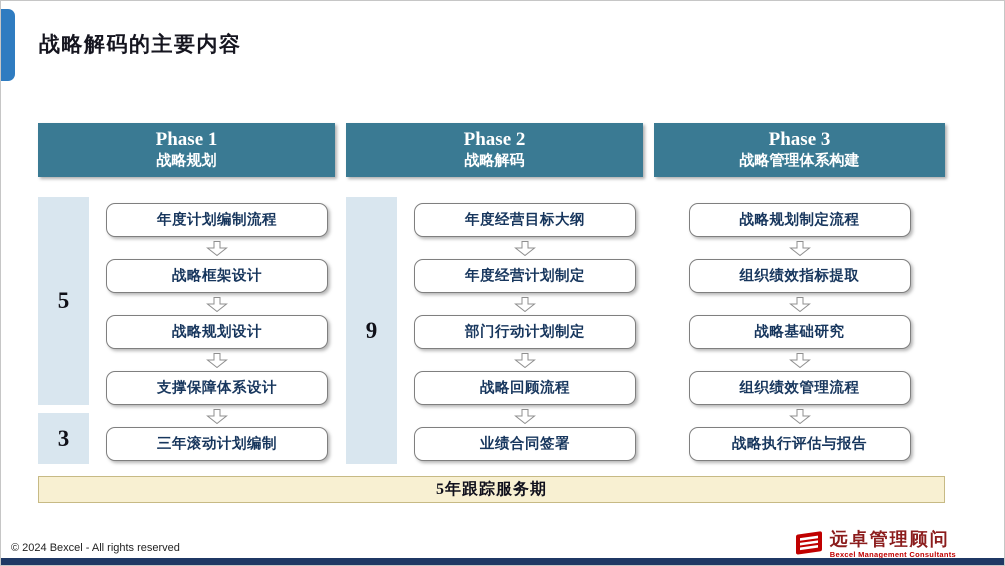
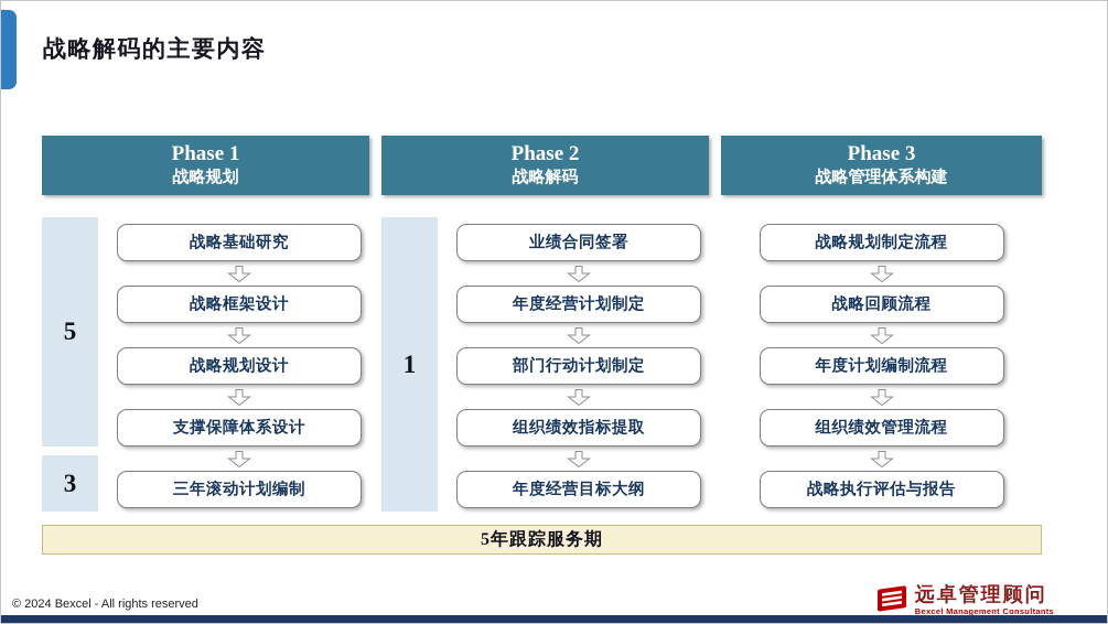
  战略解码的主要内容
  Phase 1
  战略规划
  5
  3
- 年度计划编制流程
+ 战略基础研究
  战略框架设计
  战略规划设计
  支撑保障体系设计
  三年滚动计划编制
  Phase 2
  战略解码
- 9
+ 1
- 年度经营目标大纲
+ 业绩合同签署
  年度经营计划制定
  部门行动计划制定
- 战略回顾流程
+ 组织绩效指标提取
- 业绩合同签署
+ 年度经营目标大纲
  Phase 3
  战略管理体系构建
  战略规划制定流程
- 组织绩效指标提取
+ 战略回顾流程
- 战略基础研究
+ 年度计划编制流程
  组织绩效管理流程
  战略执行评估与报告
  5年跟踪服务期
  © 2024 Bexcel - All rights reserved
  远卓管理顾问
  Bexcel Management Consultants
